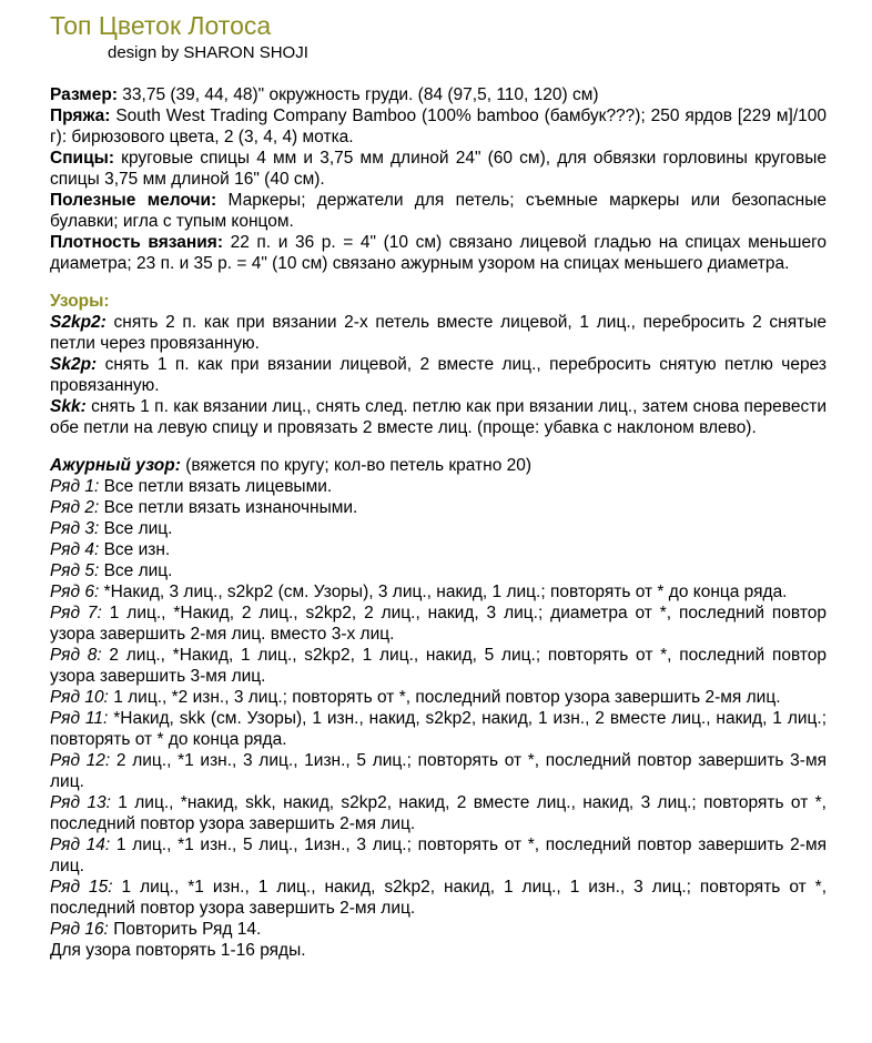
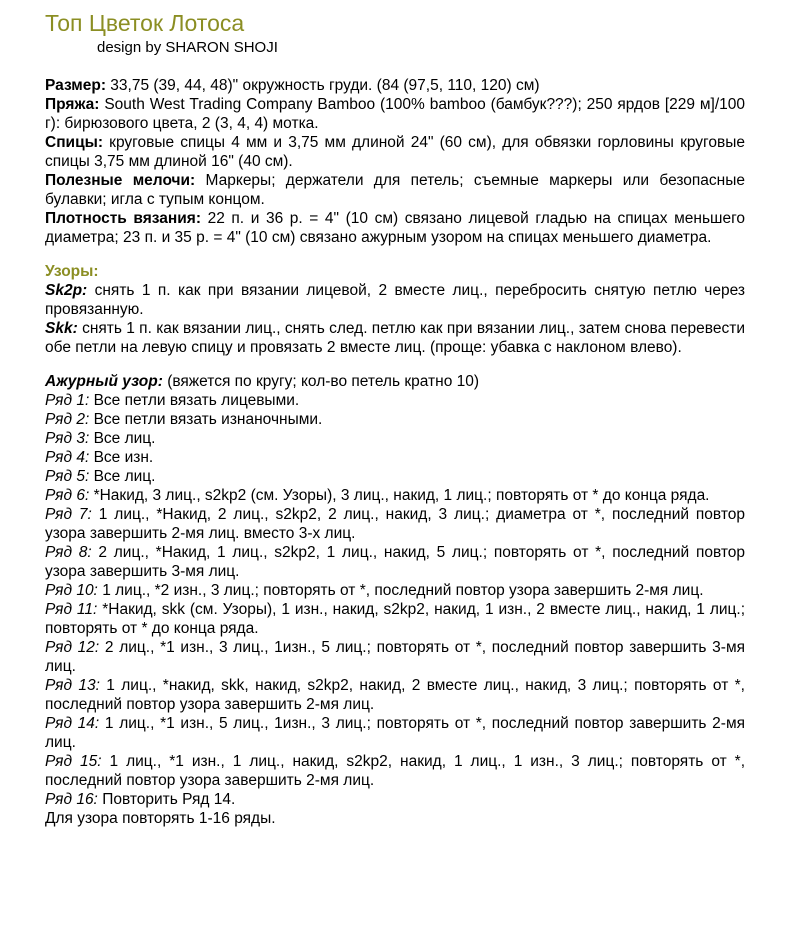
  Топ Цветок Лотоса
  design by SHARON SHOJI
  Размер: 33,75 (39, 44, 48)" окружность груди. (84 (97,5, 110, 120) см)
  Пряжа: South West Trading Company Bamboo (100% bamboo (бамбук???); 250 ярдов [229 м]/100 г): бирюзового цвета, 2 (3, 4, 4) мотка.
  Спицы: круговые спицы 4 мм и 3,75 мм длиной 24" (60 см), для обвязки горловины круговые спицы 3,75 мм длиной 16" (40 см).
  Полезные мелочи: Маркеры; держатели для петель; съемные маркеры или безопасные булавки; игла с тупым концом.
  Плотность вязания: 22 п. и 36 р. = 4" (10 см) связано лицевой гладью на спицах меньшего диаметра; 23 п. и 35 р. = 4" (10 см) связано ажурным узором на спицах меньшего диаметра.
  Узоры:
- S2kp2: снять 2 п. как при вязании 2-х петель вместе лицевой, 1 лиц., перебросить 2 снятые петли через провязанную.
  Sk2p: снять 1 п. как при вязании лицевой, 2 вместе лиц., перебросить снятую петлю через провязанную.
  Skk: снять 1 п. как вязании лиц., снять след. петлю как при вязании лиц., затем снова перевести обе петли на левую спицу и провязать 2 вместе лиц. (проще: убавка с наклоном влево).
- Ажурный узор: (вяжется по кругу; кол-во петель кратно 20)
+ Ажурный узор: (вяжется по кругу; кол-во петель кратно 10)
  Ряд 1: Все петли вязать лицевыми.
  Ряд 2: Все петли вязать изнаночными.
  Ряд 3: Все лиц.
  Ряд 4: Все изн.
  Ряд 5: Все лиц.
  Ряд 6: *Накид, 3 лиц., s2kp2 (см. Узоры), 3 лиц., накид, 1 лиц.; повторять от * до конца ряда.
  Ряд 7: 1 лиц., *Накид, 2 лиц., s2kp2, 2 лиц., накид, 3 лиц.; диаметра от *, последний повтор узора завершить 2-мя лиц. вместо 3-х лиц.
  Ряд 8: 2 лиц., *Накид, 1 лиц., s2kp2, 1 лиц., накид, 5 лиц.; повторять от *, последний повтор узора завершить 3-мя лиц.
  Ряд 10: 1 лиц., *2 изн., 3 лиц.; повторять от *, последний повтор узора завершить 2-мя лиц.
  Ряд 11: *Накид, skk (см. Узоры), 1 изн., накид, s2kp2, накид, 1 изн., 2 вместе лиц., накид, 1 лиц.; повторять от * до конца ряда.
  Ряд 12: 2 лиц., *1 изн., 3 лиц., 1изн., 5 лиц.; повторять от *, последний повтор завершить 3-мя лиц.
  Ряд 13: 1 лиц., *накид, skk, накид, s2kp2, накид, 2 вместе лиц., накид, 3 лиц.; повторять от *, последний повтор узора завершить 2-мя лиц.
  Ряд 14: 1 лиц., *1 изн., 5 лиц., 1изн., 3 лиц.; повторять от *, последний повтор завершить 2-мя лиц.
  Ряд 15: 1 лиц., *1 изн., 1 лиц., накид, s2kp2, накид, 1 лиц., 1 изн., 3 лиц.; повторять от *, последний повтор узора завершить 2-мя лиц.
  Ряд 16: Повторить Ряд 14.
  Для узора повторять 1-16 ряды.
